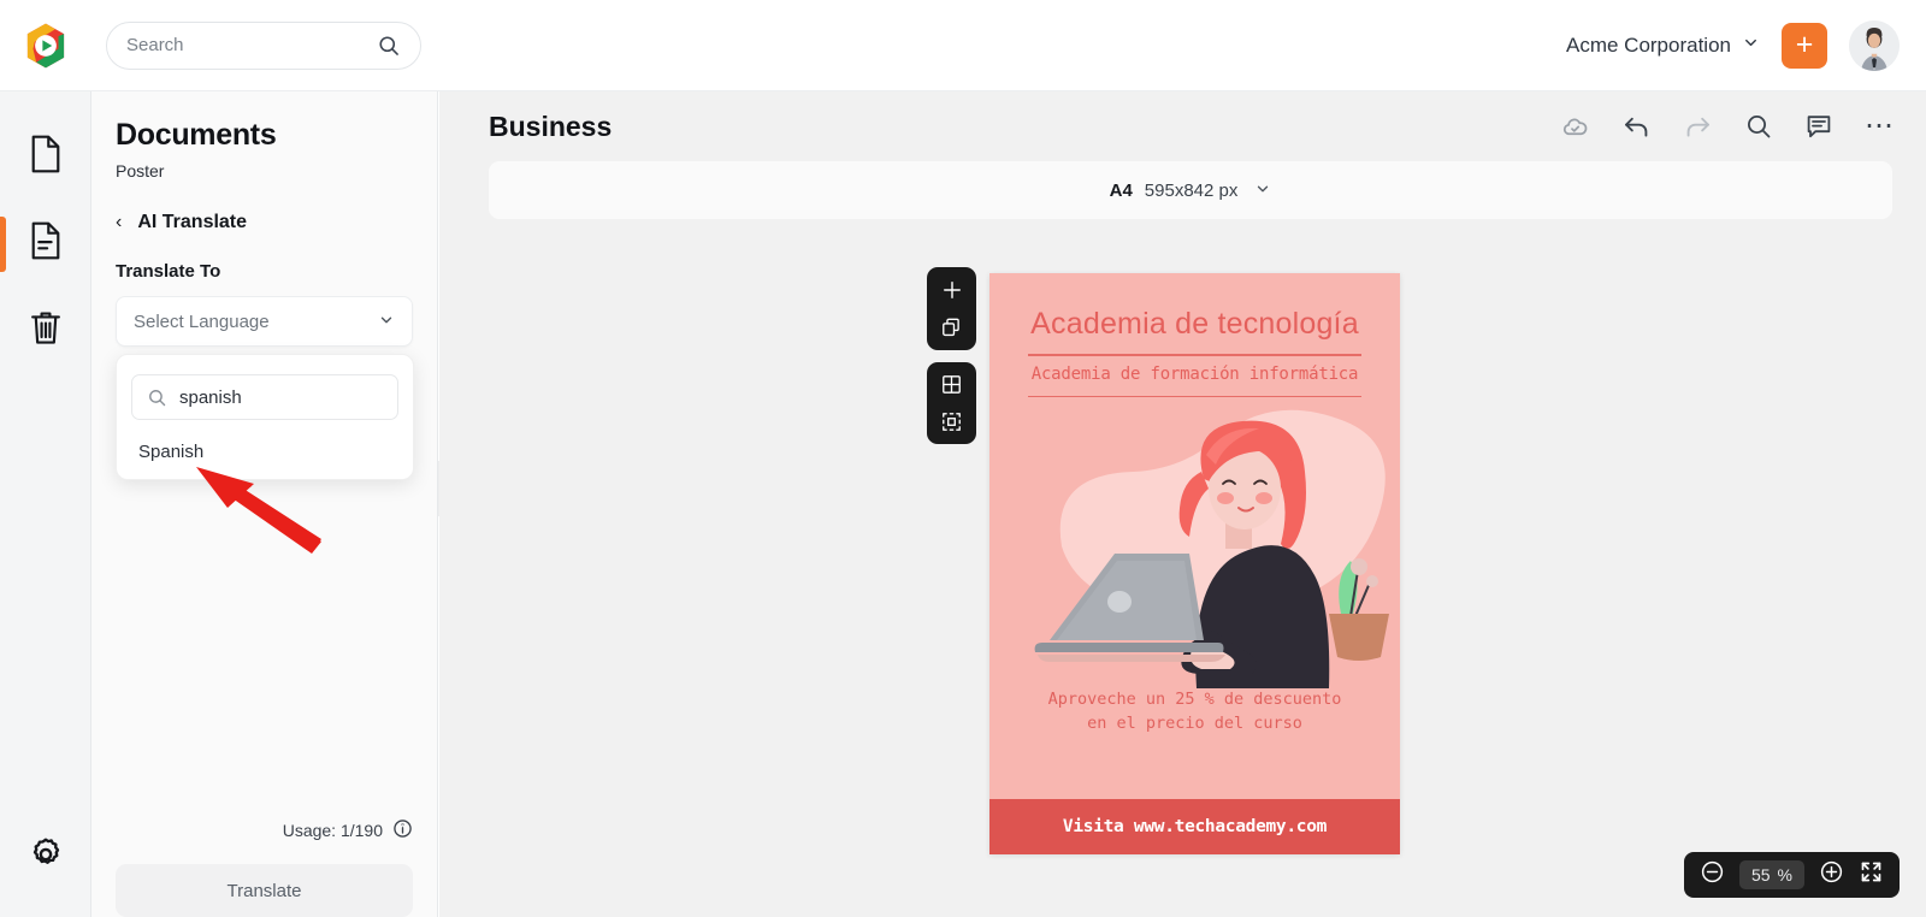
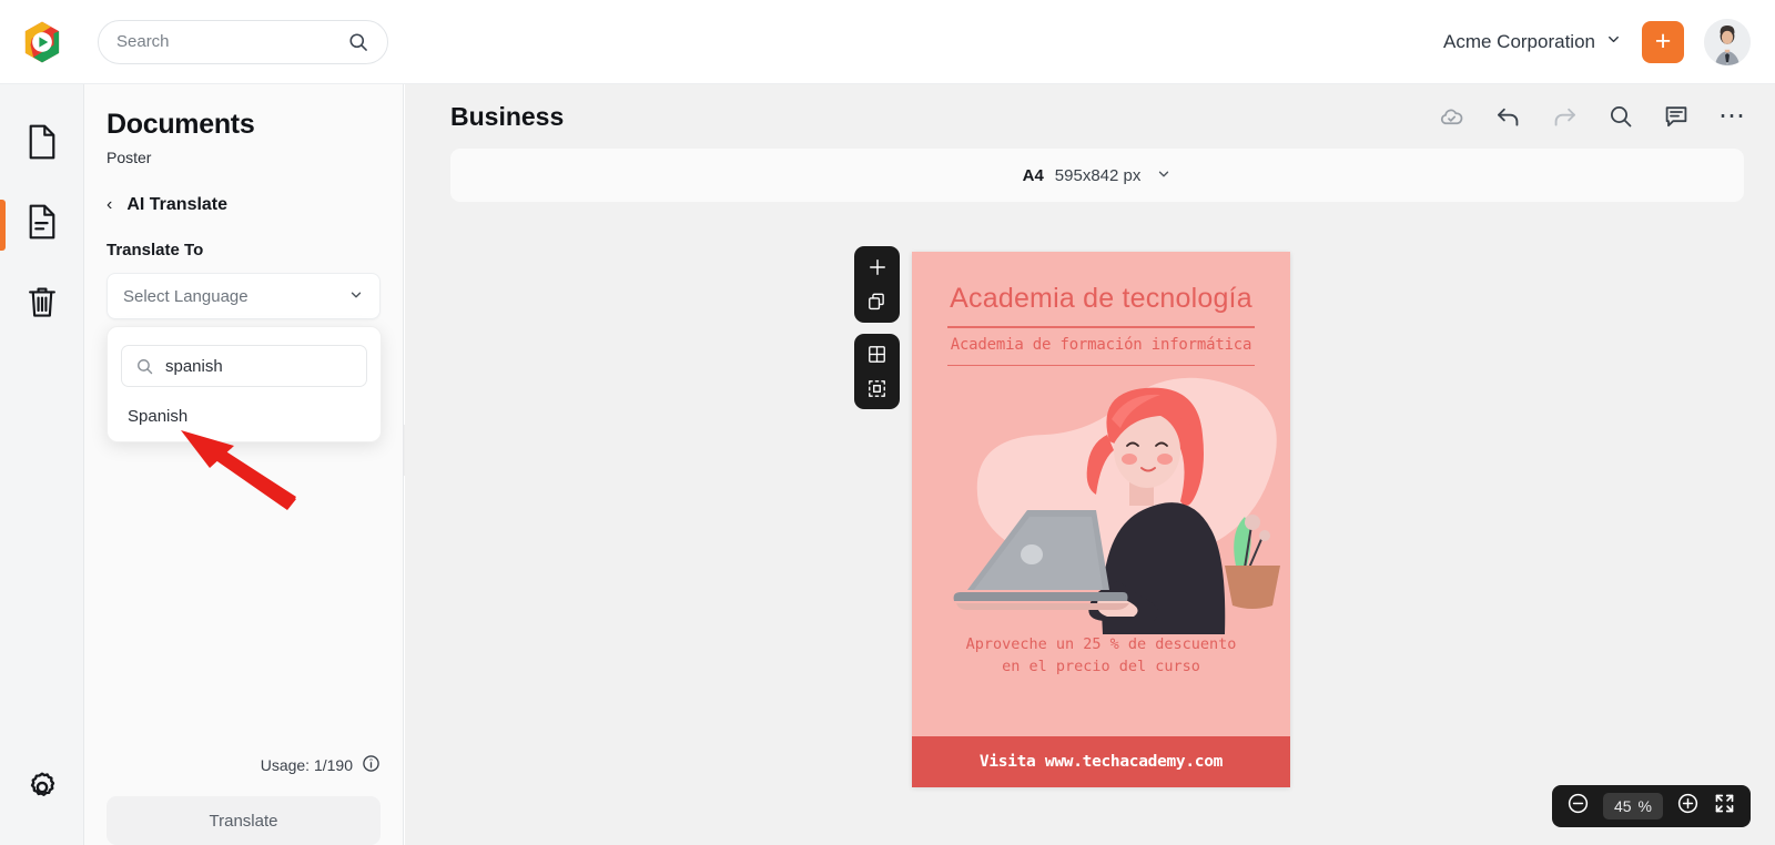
  Search
  Acme Corporation
  +
  Documents
  Poster
  ‹
  AI Translate
  Translate To
  Select Language
  spanish
  Spanish
  Usage: 1/190
  Translate
  Business
  ⋯
  A4
  595x842 px
  Academia de tecnología
  Academia de formación informática
  Aproveche un 25 % de descuento
  en el precio del curso
  Visita www.techacademy.com
- 55
+ 45
  %
